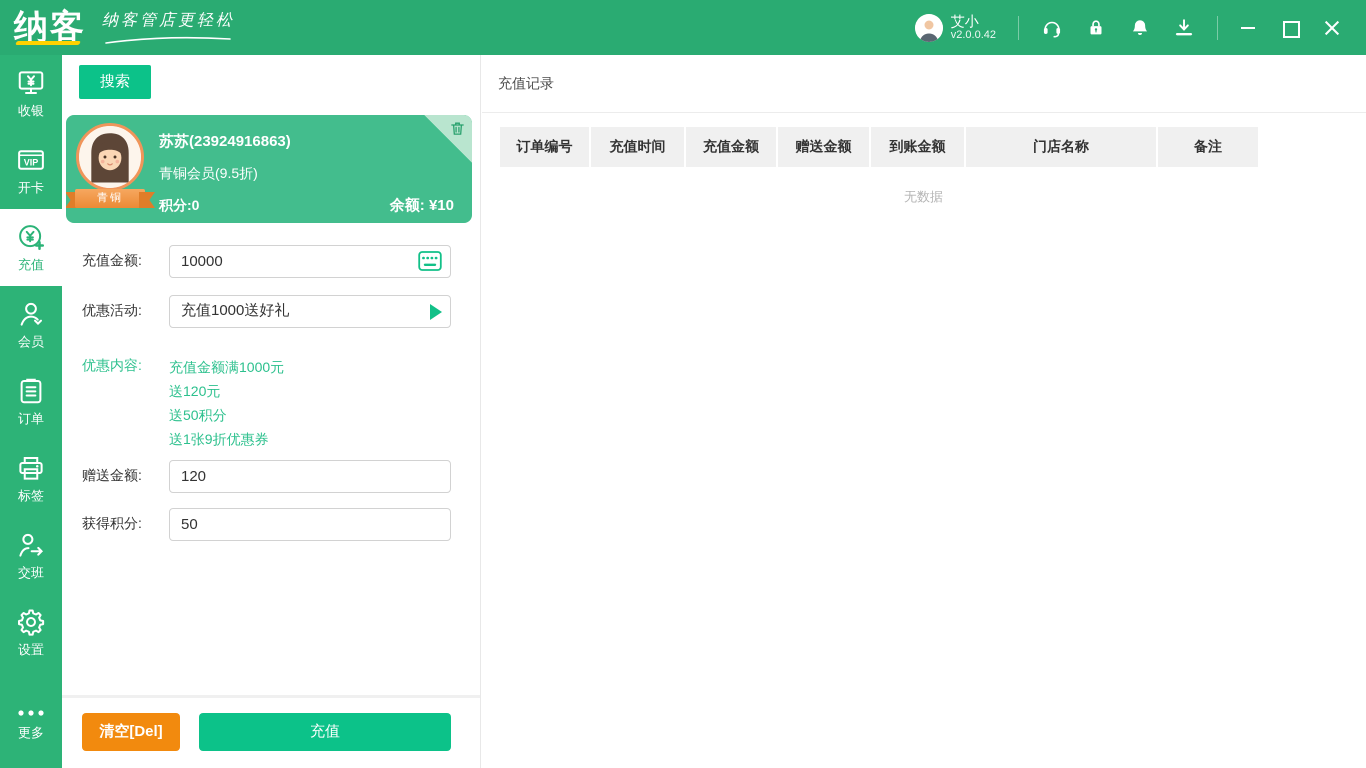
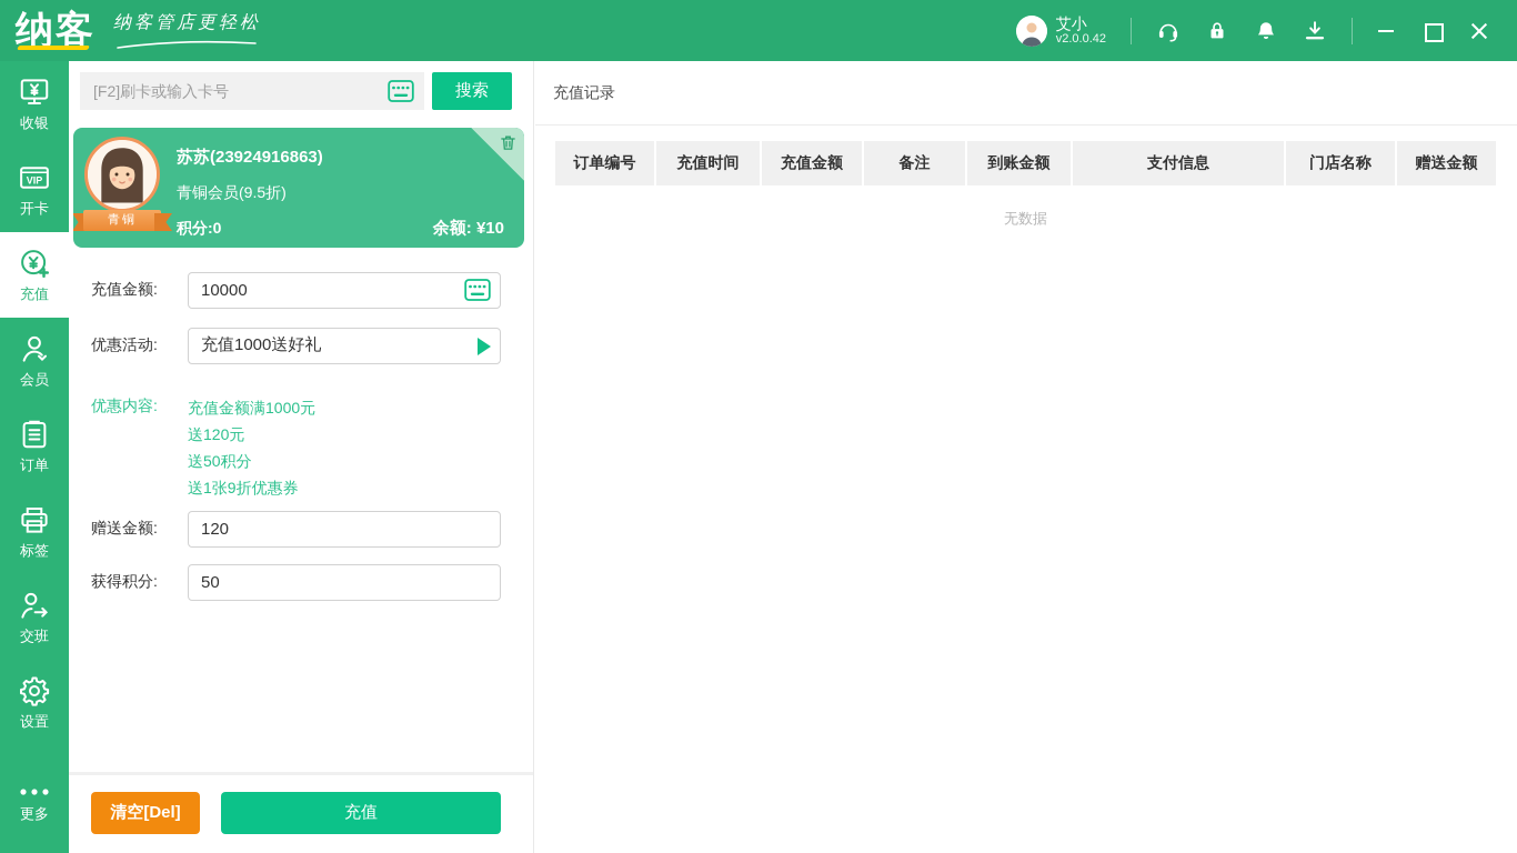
  纳客
  纳客管店更轻松
  艾小
  v2.0.0.42
  收银
  VIP
  开卡
  充值
  会员
  订单
  标签
  交班
  设置
  更多
+ [F2]刷卡或输入卡号
  搜索
  青铜
  苏苏(23924916863)
  青铜会员(9.5折)
  积分:0
  余额: ¥10
  充值金额:
  10000
  优惠活动:
  充值1000送好礼
  优惠内容:
  充值金额满1000元
  送120元
  送50积分
  送1张9折优惠券
  赠送金额:
  120
  获得积分:
  50
  清空[Del]
  充值
  充值记录
  订单编号
  充值时间
  充值金额
- 赠送金额
+ 备注
  到账金额
+ 支付信息
  门店名称
- 备注
+ 赠送金额
  无数据
